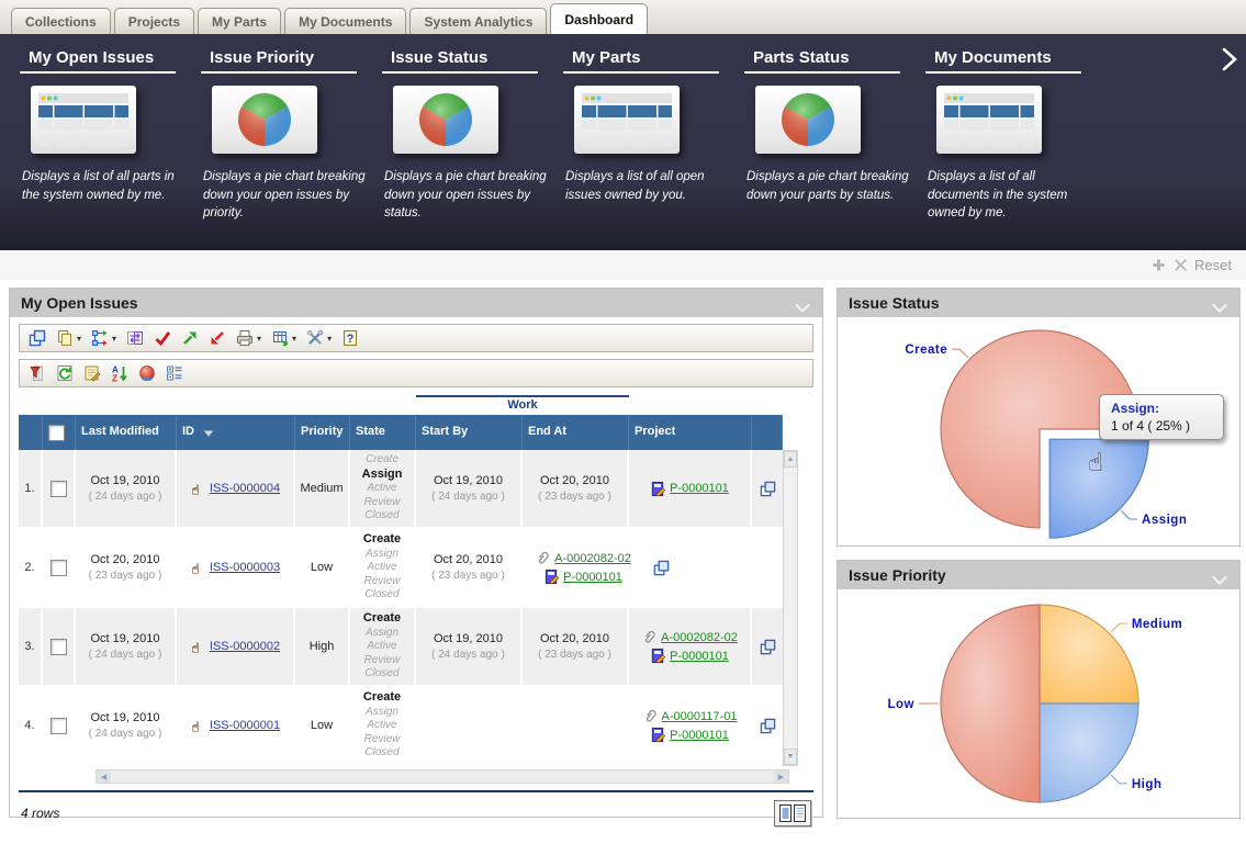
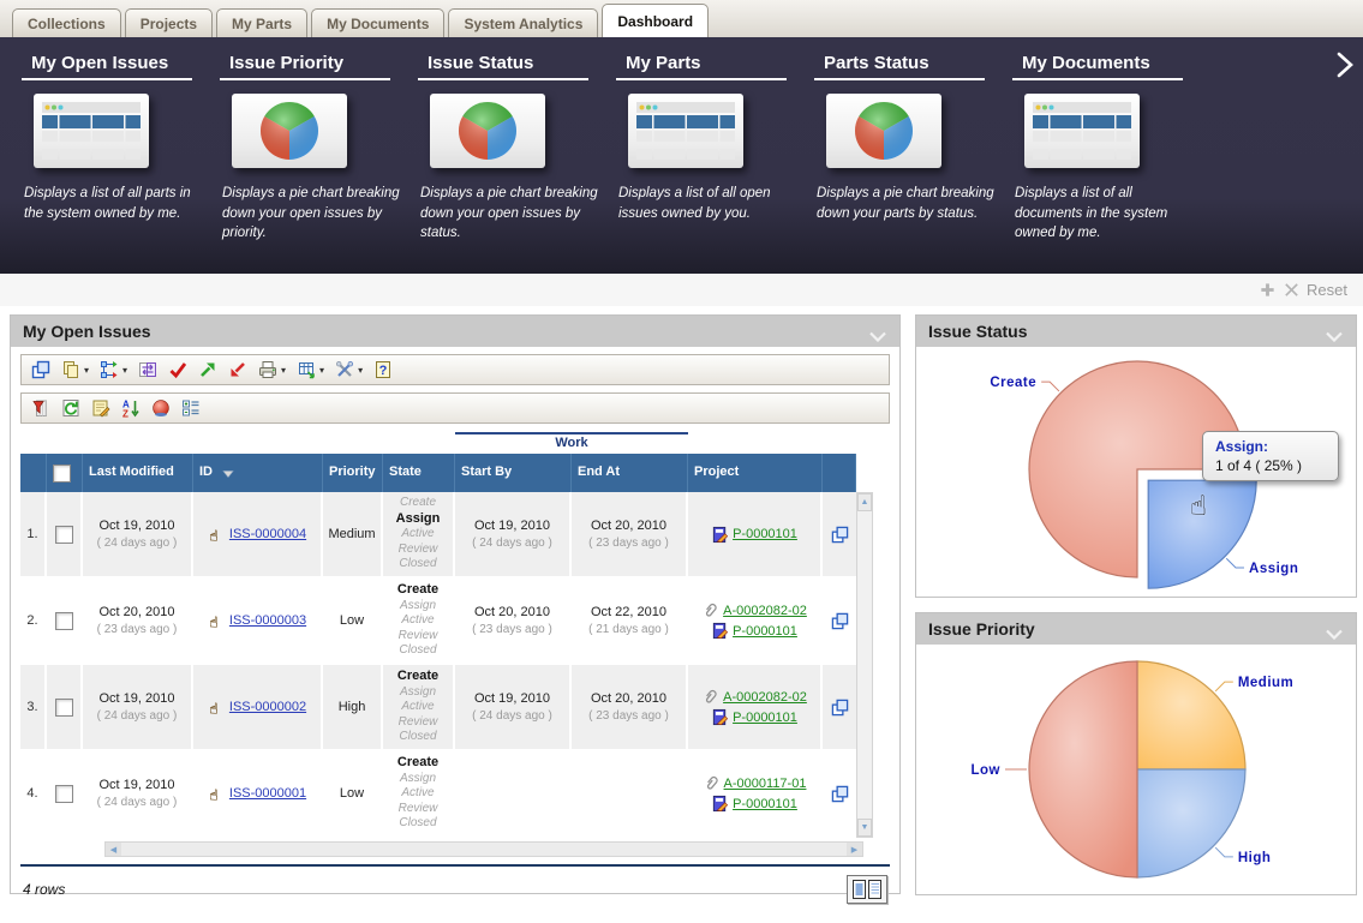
  Collections
  Projects
  My Parts
  My Documents
  System Analytics
  Dashboard
  My Open Issues
  Displays a list of all parts in the system owned by me.
  Issue Priority
  Displays a pie chart breaking down your open issues by priority.
  Issue Status
  Displays a pie chart breaking down your open issues by status.
  My Parts
  Displays a list of all open issues owned by you.
  Parts Status
  Displays a pie chart breaking down your parts by status.
  My Documents
  Displays a list of all documents in the system owned by me.
  Reset
  My Open Issues
  ▾
  ▾
  ▾
  ▾
  ▾
  ?
  A
  Z
  Work
  Last Modified
  ID
  Priority
  State
  Start By
  End At
  Project
  1.
  Oct 19, 2010
  ( 24 days ago )
  ☝
  ISS-0000004
  Medium
  Create
  Assign
  Active
  Review
  Closed
  Oct 19, 2010
  ( 24 days ago )
  Oct 20, 2010
  ( 23 days ago )
  P-0000101
  2.
  Oct 20, 2010
  ( 23 days ago )
  ☝
  ISS-0000003
  Low
  Create
  Assign
  Active
  Review
  Closed
  Oct 20, 2010
  ( 23 days ago )
+ Oct 22, 2010
+ ( 21 days ago )
  A-0002082-02
  P-0000101
  3.
  Oct 19, 2010
  ( 24 days ago )
  ☝
  ISS-0000002
  High
  Create
  Assign
  Active
  Review
  Closed
  Oct 19, 2010
  ( 24 days ago )
  Oct 20, 2010
  ( 23 days ago )
  A-0002082-02
  P-0000101
  4.
  Oct 19, 2010
  ( 24 days ago )
  ☝
  ISS-0000001
  Low
  Create
  Assign
  Active
  Review
  Closed
  A-0000117-01
  P-0000101
  4 rows
  Issue Status
  Create
  Assign
  Assign:
  1 of 4 ( 25% )
  ☝
  Issue Priority
  Medium
  High
  Low
